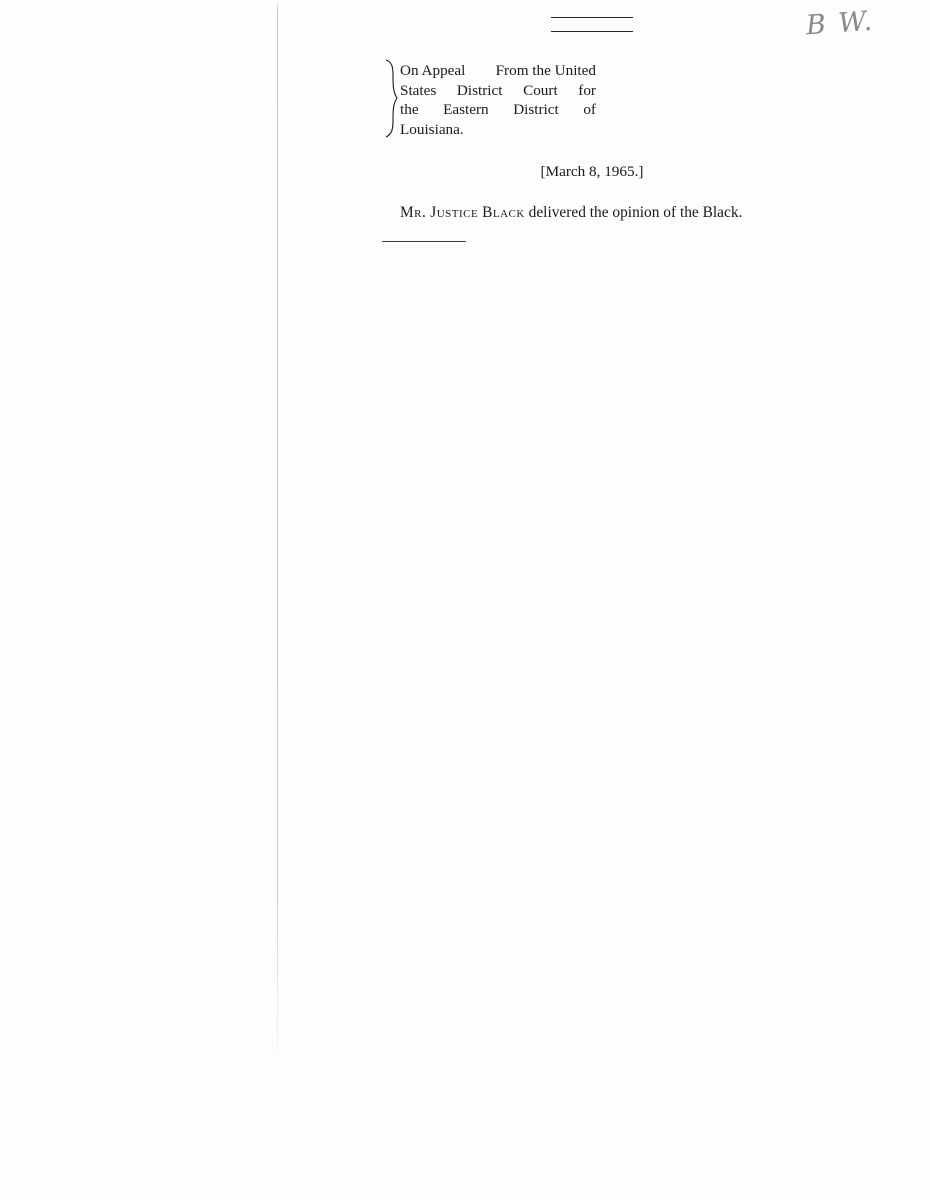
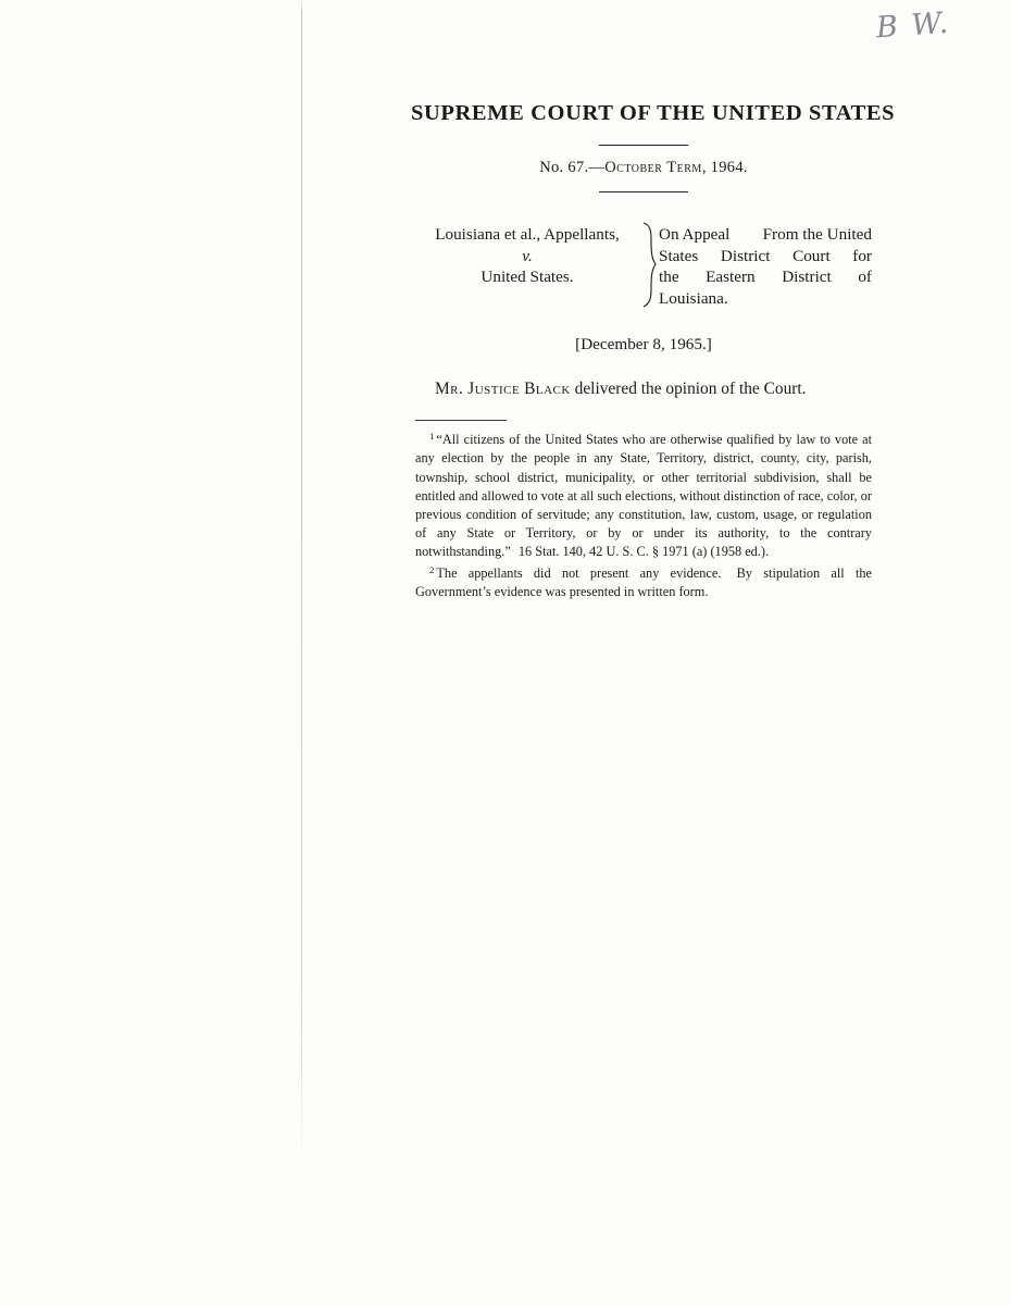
+ SUPREME COURT OF THE UNITED STATES
+ No. 67.—October Term, 1964.
+ Louisiana et al., Appellants,
+ v.
+ United States.
  On Appeal
  From the United
  States
  District
  Court
  for
  the
  Eastern
  District
  of
  Louisiana.
- [March 8, 1965.]
+ [December 8, 1965.]
- Mr. Justice Black delivered the opinion of the Black.
+ Mr. Justice Black delivered the opinion of the Court.
+ 1 “All citizens of the United States who are otherwise qualified by law to vote at any election by the people in any State, Territory, district, county, city, parish, township, school district, municipality, or other territorial subdivision, shall be entitled and allowed to vote at all such elections, without distinction of race, color, or previous condition of servitude; any constitution, law, custom, usage, or regulation of any State or Territory, or by or under its authority, to the contrary notwithstanding.” 16 Stat. 140, 42 U. S. C. § 1971 (a) (1958 ed.).
+ 2 The appellants did not present any evidence. By stipulation all the Government’s evidence was presented in written form.
